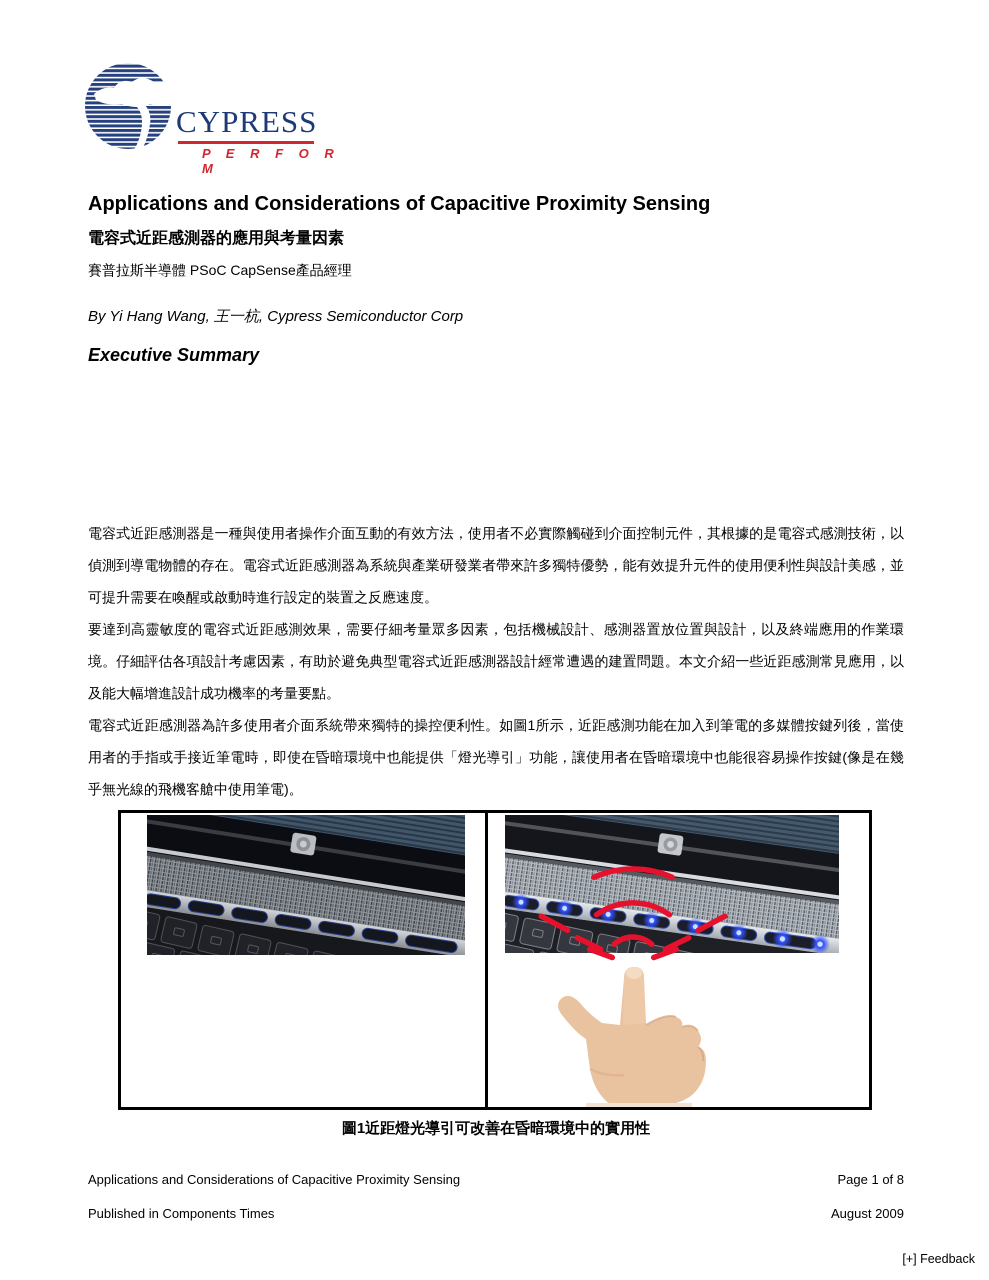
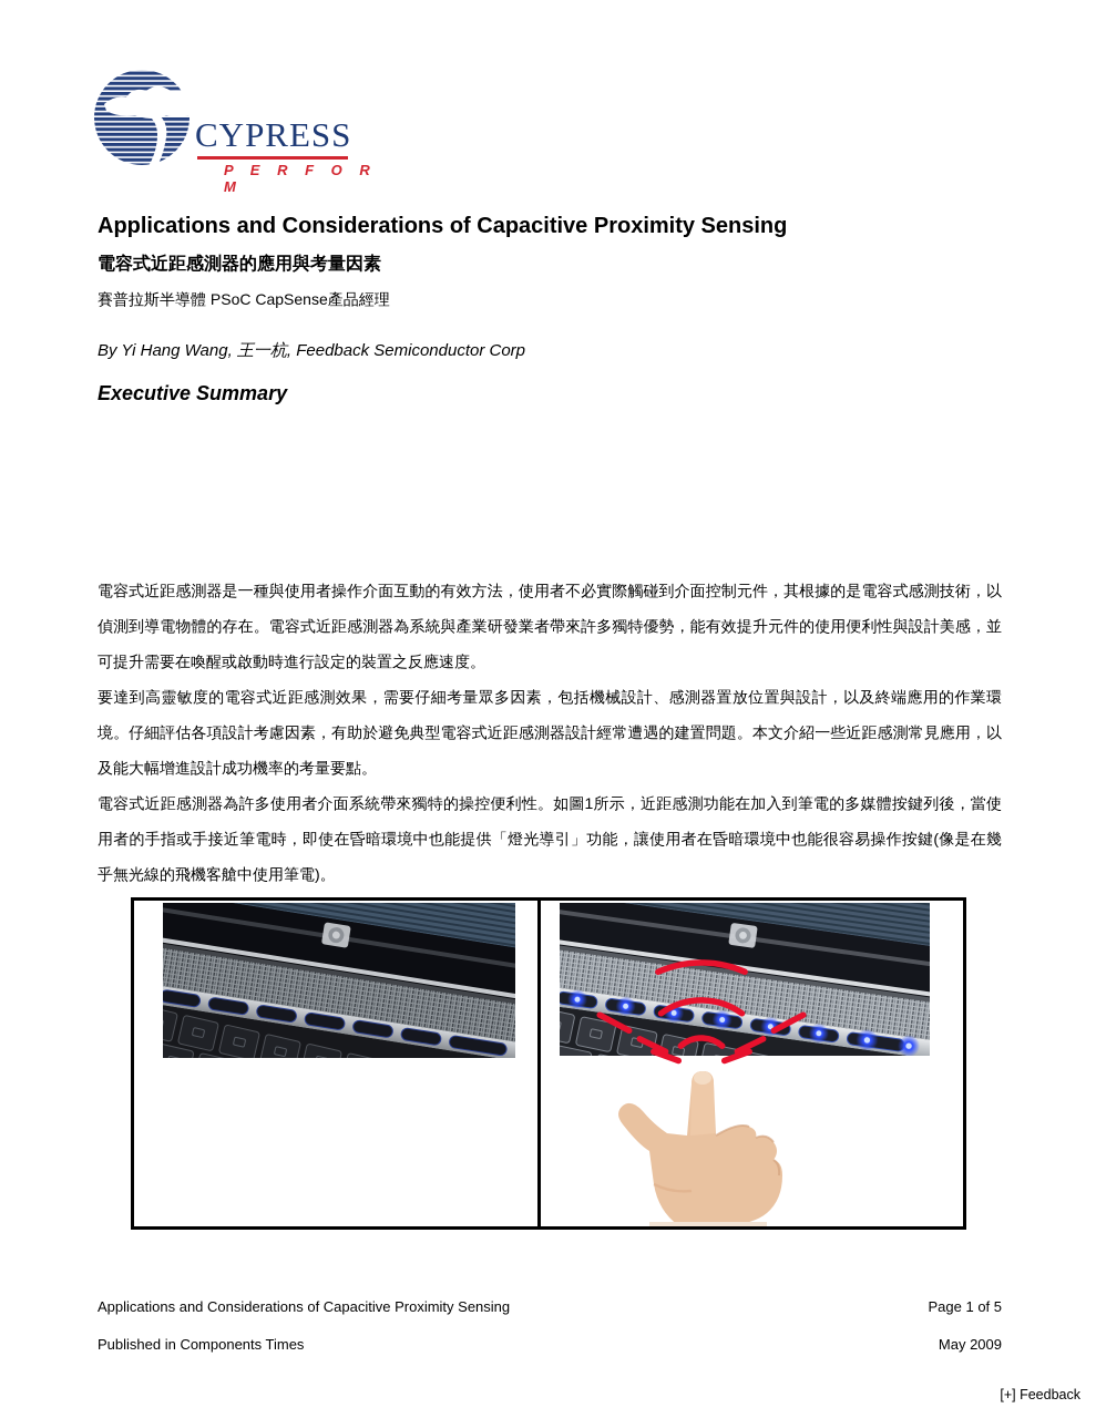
  CYPRESS
  P E R F O R M
  Applications and Considerations of Capacitive Proximity Sensing
  電容式近距感測器的應用與考量因素
  賽普拉斯半導體 PSoC CapSense產品經理
- By Yi Hang Wang, 王一杭, Cypress Semiconductor Corp
+ By Yi Hang Wang, 王一杭, Feedback Semiconductor Corp
  Executive Summary
  電容式近距感測器是一種與使用者操作介面互動的有效方法，使用者不必實際觸碰到介面控制元件，其根據的是電容式感測技術，以偵測到導電物體的存在。電容式近距感測器為系統與產業研發業者帶來許多獨特優勢，能有效提升元件的使用便利性與設計美感，並可提升需要在喚醒或啟動時進行設定的裝置之反應速度。
  要達到高靈敏度的電容式近距感測效果，需要仔細考量眾多因素，包括機械設計、感測器置放位置與設計，以及終端應用的作業環境。仔細評估各項設計考慮因素，有助於避免典型電容式近距感測器設計經常遭遇的建置問題。本文介紹一些近距感測常見應用，以及能大幅增進設計成功機率的考量要點。
  電容式近距感測器為許多使用者介面系統帶來獨特的操控便利性。如圖1所示，近距感測功能在加入到筆電的多媒體按鍵列後，當使用者的手指或手接近筆電時，即使在昏暗環境中也能提供「燈光導引」功能，讓使用者在昏暗環境中也能很容易操作按鍵(像是在幾乎無光線的飛機客艙中使用筆電)。
- 圖1近距燈光導引可改善在昏暗環境中的實用性
  Applications and Considerations of Capacitive Proximity Sensing
- Page 1 of 8
+ Page 1 of 5
  Published in Components Times
- August 2009
+ May 2009
  [+] Feedback
